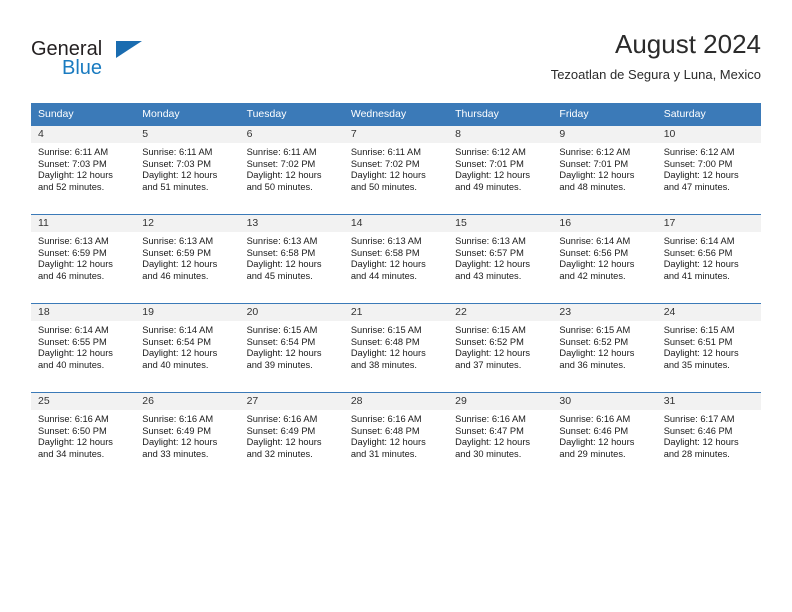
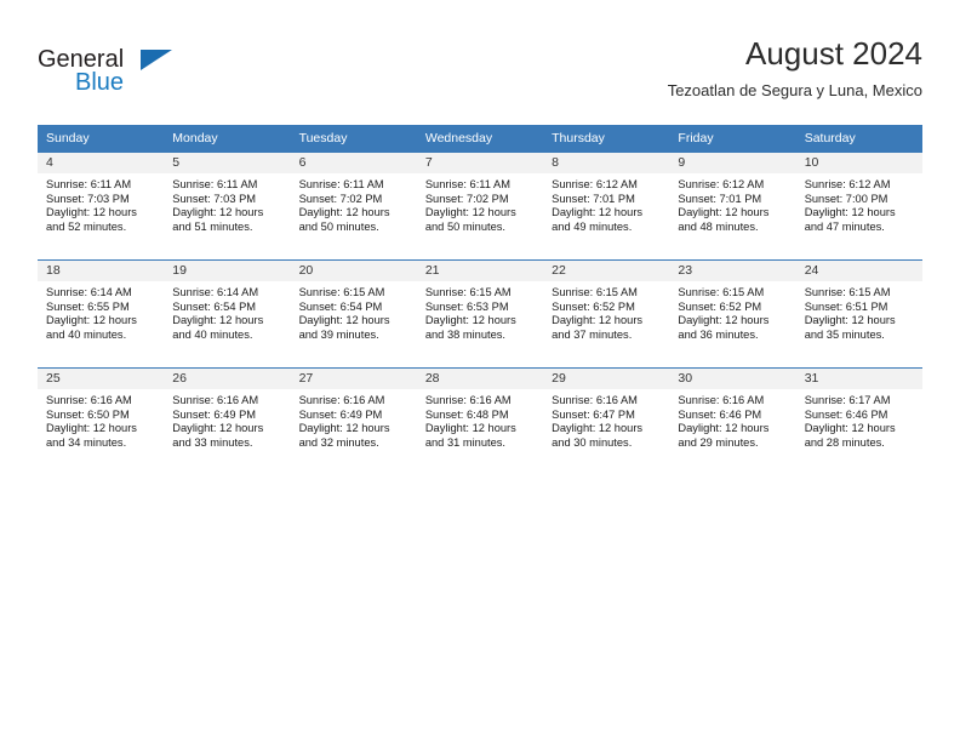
  General
  Blue
  August 2024
  Tezoatlan de Segura y Luna, Mexico
  Sunday	Monday	Tuesday	Wednesday	Thursday	Friday	Saturday
  4Sunrise: 6:11 AMSunset: 7:03 PMDaylight: 12 hoursand 52 minutes.	5Sunrise: 6:11 AMSunset: 7:03 PMDaylight: 12 hoursand 51 minutes.	6Sunrise: 6:11 AMSunset: 7:02 PMDaylight: 12 hoursand 50 minutes.	7Sunrise: 6:11 AMSunset: 7:02 PMDaylight: 12 hoursand 50 minutes.	8Sunrise: 6:12 AMSunset: 7:01 PMDaylight: 12 hoursand 49 minutes.	9Sunrise: 6:12 AMSunset: 7:01 PMDaylight: 12 hoursand 48 minutes.	10Sunrise: 6:12 AMSunset: 7:00 PMDaylight: 12 hoursand 47 minutes.
- 11Sunrise: 6:13 AMSunset: 6:59 PMDaylight: 12 hoursand 46 minutes.	12Sunrise: 6:13 AMSunset: 6:59 PMDaylight: 12 hoursand 46 minutes.	13Sunrise: 6:13 AMSunset: 6:58 PMDaylight: 12 hoursand 45 minutes.	14Sunrise: 6:13 AMSunset: 6:58 PMDaylight: 12 hoursand 44 minutes.	15Sunrise: 6:13 AMSunset: 6:57 PMDaylight: 12 hoursand 43 minutes.	16Sunrise: 6:14 AMSunset: 6:56 PMDaylight: 12 hoursand 42 minutes.	17Sunrise: 6:14 AMSunset: 6:56 PMDaylight: 12 hoursand 41 minutes.
- 18Sunrise: 6:14 AMSunset: 6:55 PMDaylight: 12 hoursand 40 minutes.	19Sunrise: 6:14 AMSunset: 6:54 PMDaylight: 12 hoursand 40 minutes.	20Sunrise: 6:15 AMSunset: 6:54 PMDaylight: 12 hoursand 39 minutes.	21Sunrise: 6:15 AMSunset: 6:48 PMDaylight: 12 hoursand 38 minutes.	22Sunrise: 6:15 AMSunset: 6:52 PMDaylight: 12 hoursand 37 minutes.	23Sunrise: 6:15 AMSunset: 6:52 PMDaylight: 12 hoursand 36 minutes.	24Sunrise: 6:15 AMSunset: 6:51 PMDaylight: 12 hoursand 35 minutes.
+ 18Sunrise: 6:14 AMSunset: 6:55 PMDaylight: 12 hoursand 40 minutes.	19Sunrise: 6:14 AMSunset: 6:54 PMDaylight: 12 hoursand 40 minutes.	20Sunrise: 6:15 AMSunset: 6:54 PMDaylight: 12 hoursand 39 minutes.	21Sunrise: 6:15 AMSunset: 6:53 PMDaylight: 12 hoursand 38 minutes.	22Sunrise: 6:15 AMSunset: 6:52 PMDaylight: 12 hoursand 37 minutes.	23Sunrise: 6:15 AMSunset: 6:52 PMDaylight: 12 hoursand 36 minutes.	24Sunrise: 6:15 AMSunset: 6:51 PMDaylight: 12 hoursand 35 minutes.
  25Sunrise: 6:16 AMSunset: 6:50 PMDaylight: 12 hoursand 34 minutes.	26Sunrise: 6:16 AMSunset: 6:49 PMDaylight: 12 hoursand 33 minutes.	27Sunrise: 6:16 AMSunset: 6:49 PMDaylight: 12 hoursand 32 minutes.	28Sunrise: 6:16 AMSunset: 6:48 PMDaylight: 12 hoursand 31 minutes.	29Sunrise: 6:16 AMSunset: 6:47 PMDaylight: 12 hoursand 30 minutes.	30Sunrise: 6:16 AMSunset: 6:46 PMDaylight: 12 hoursand 29 minutes.	31Sunrise: 6:17 AMSunset: 6:46 PMDaylight: 12 hoursand 28 minutes.
